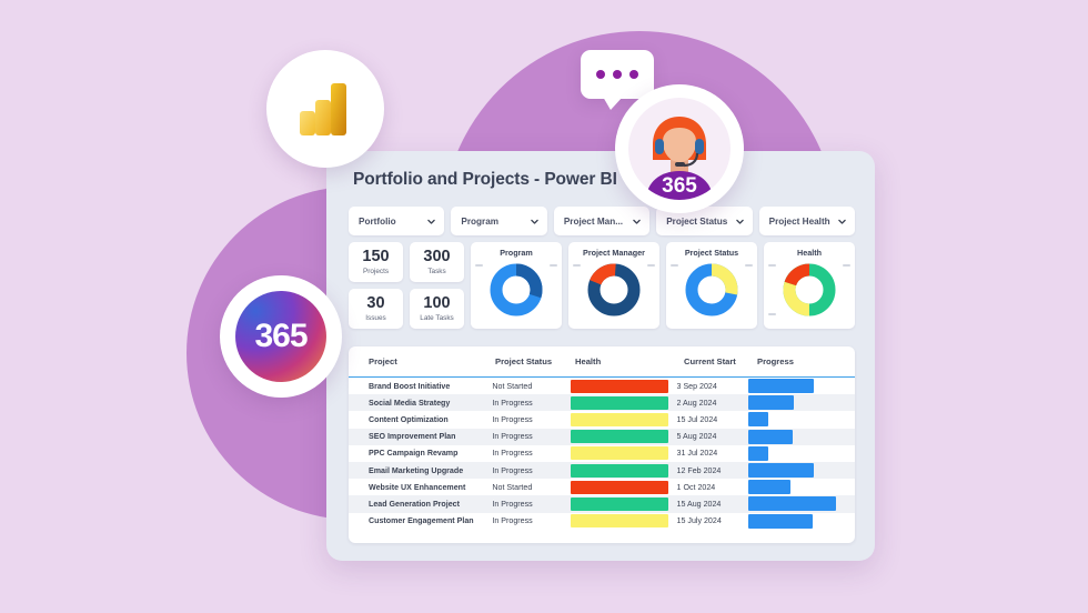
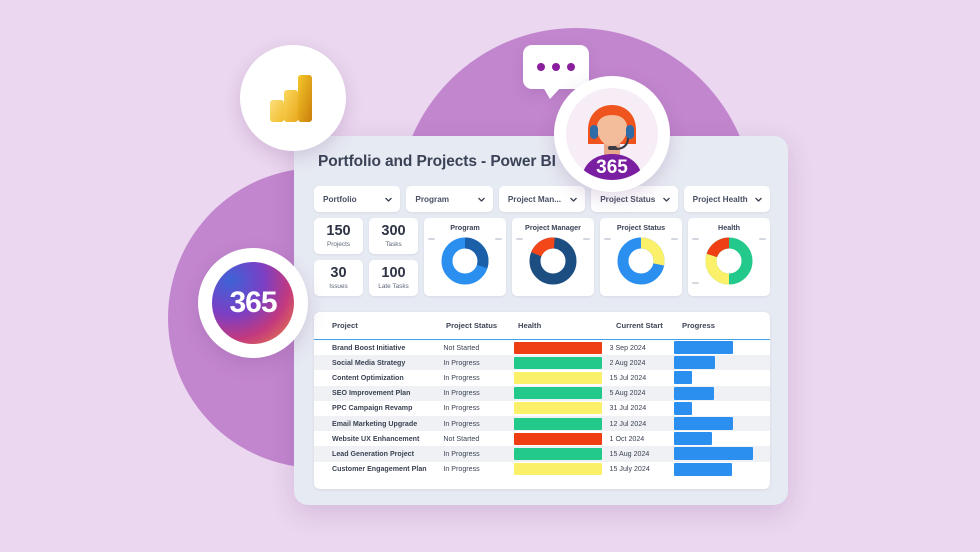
  Portfolio and Projects - Power BI
  Portfolio
  Program
  Project Man...
  Project Status
  Project Health
  150
  300
  30
  100
  Program
  Project Manager
  Project Status
  Health
  Project
  Project Status
  Health
  Current Start
  Progress
  Brand Boost Initiative
  Not Started
  3 Sep 2024
  Social Media Strategy
  In Progress
  2 Aug 2024
  Content Optimization
  In Progress
  15 Jul 2024
  SEO Improvement Plan
  In Progress
  5 Aug 2024
  PPC Campaign Revamp
  In Progress
  31 Jul 2024
  Email Marketing Upgrade
  In Progress
- 12 Feb 2024
+ 12 Jul 2024
  Website UX Enhancement
  Not Started
  1 Oct 2024
  Lead Generation Project
  In Progress
  15 Aug 2024
  Customer Engagement Plan
  In Progress
  15 July 2024
  365
  365
